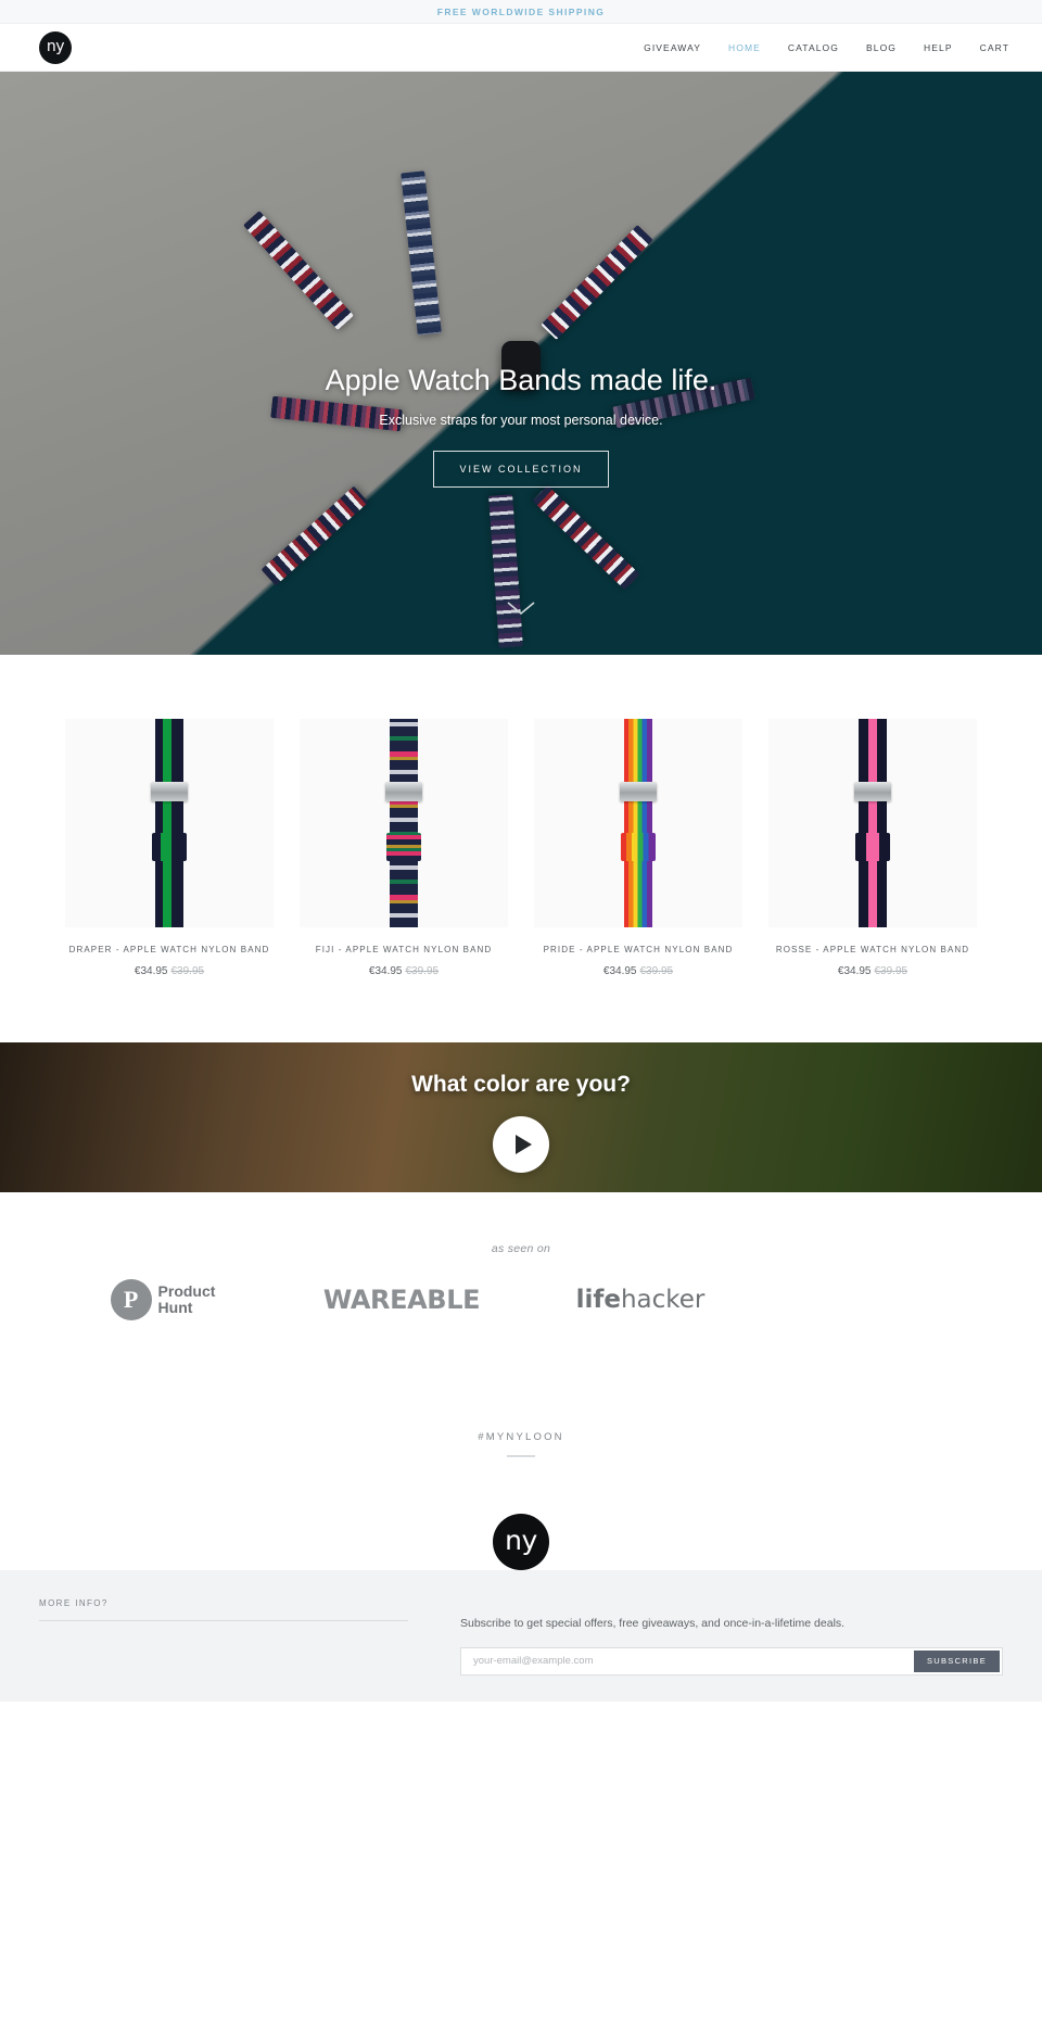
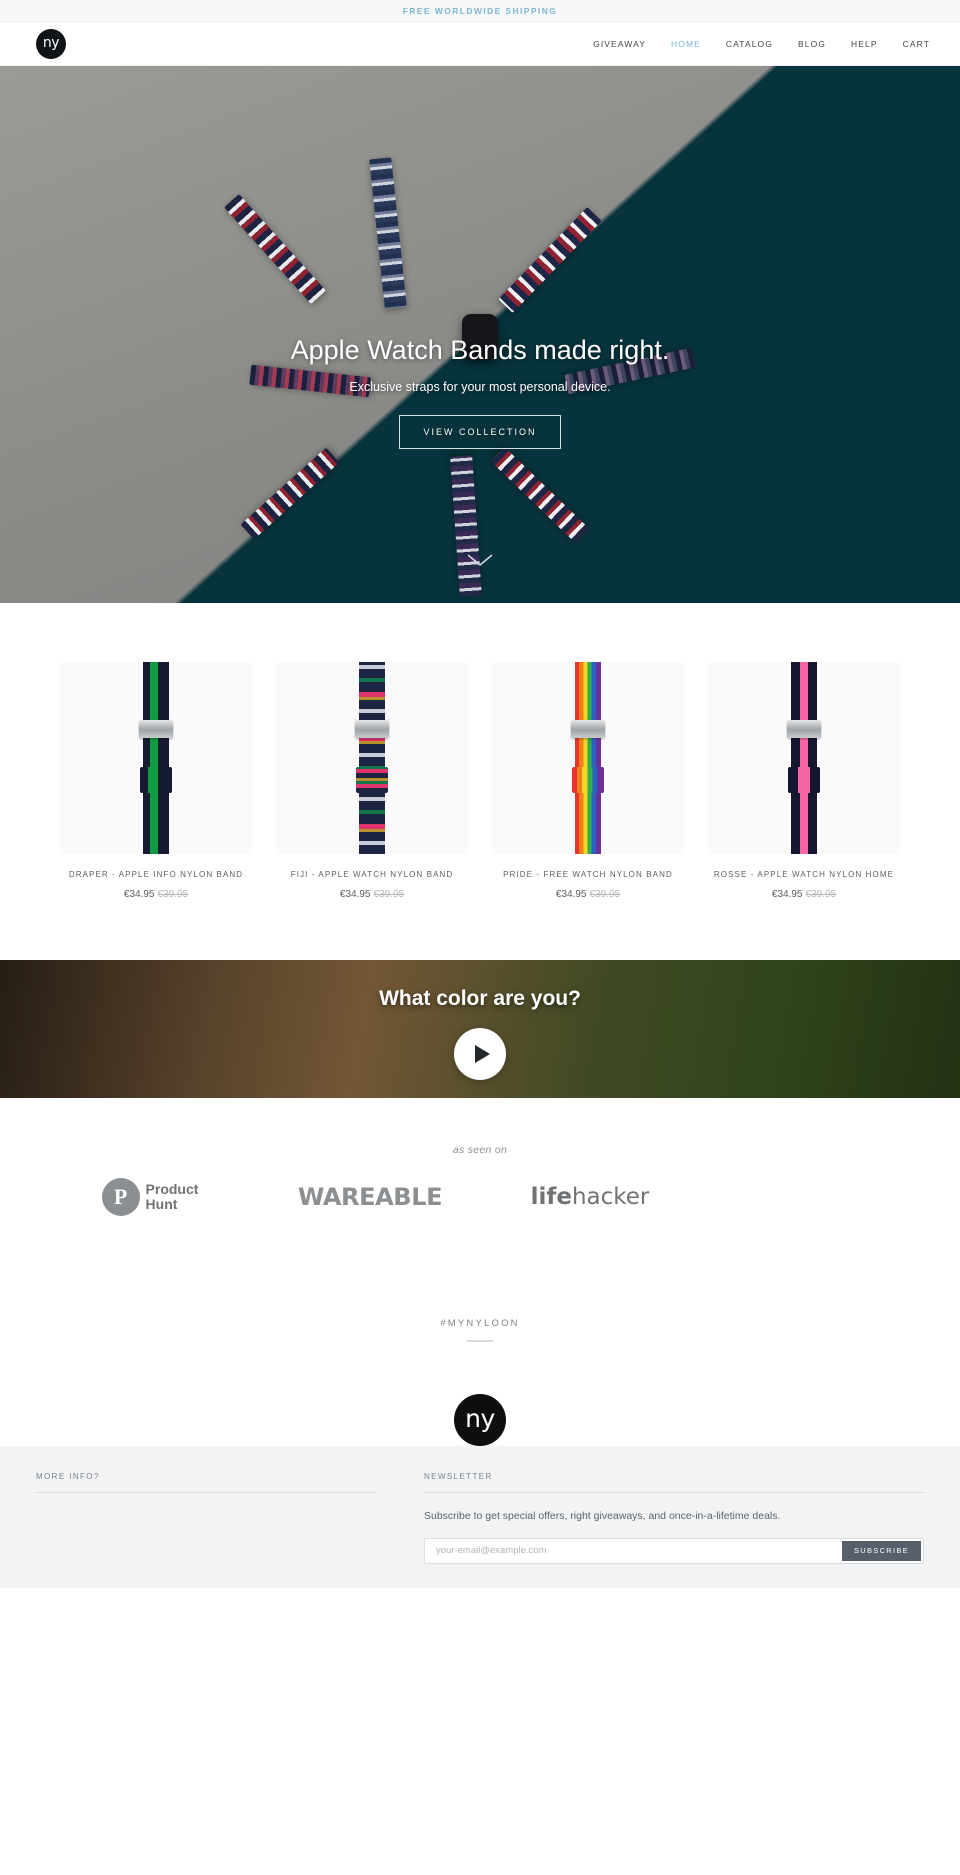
  FREE WORLDWIDE SHIPPING
  ny
  GIVEAWAY
  HOME
  CATALOG
  BLOG
  HELP
  CART
- Apple Watch Bands made life.
+ Apple Watch Bands made right.
  Exclusive straps for your most personal device.
  VIEW COLLECTION
- DRAPER - APPLE WATCH NYLON BAND
+ DRAPER - APPLE INFO NYLON BAND
  €34.95 €39.95
  FIJI - APPLE WATCH NYLON BAND
  €34.95 €39.95
- PRIDE - APPLE WATCH NYLON BAND
+ PRIDE - FREE WATCH NYLON BAND
  €34.95 €39.95
- ROSSE - APPLE WATCH NYLON BAND
+ ROSSE - APPLE WATCH NYLON HOME
  €34.95 €39.95
  What color are you?
  as seen on
  P
  Product
  Hunt
  WAREABLE
  lifehacker
  #MYNYLOON
  ny
  MORE INFO?
+ NEWSLETTER
- Subscribe to get special offers, free giveaways, and once-in-a-lifetime deals.
+ Subscribe to get special offers, right giveaways, and once-in-a-lifetime deals.
  your-email@example.com
  SUBSCRIBE
